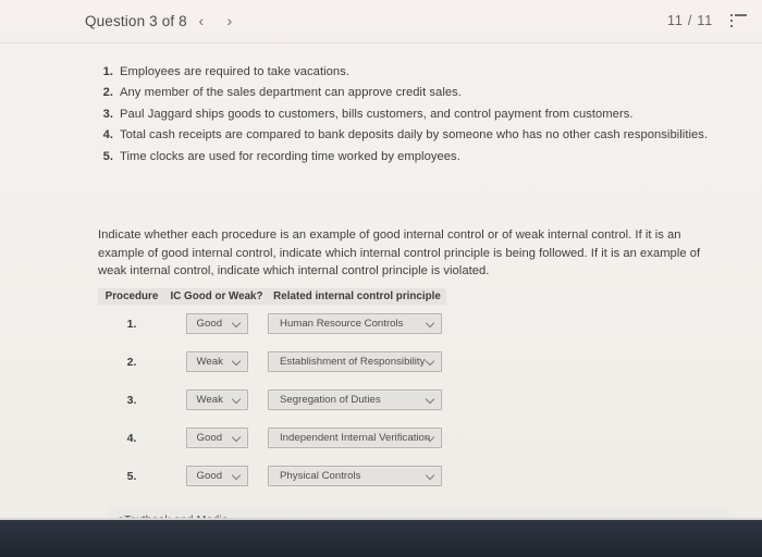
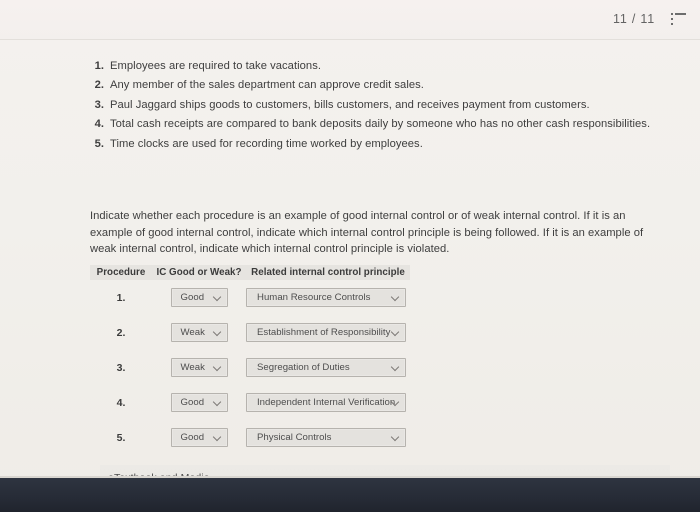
- Question 3 of 8
- ‹
- ›
  11 / 11
  1.
  Employees are required to take vacations.
  2.
  Any member of the sales department can approve credit sales.
  3.
- Paul Jaggard ships goods to customers, bills customers, and control payment from customers.
+ Paul Jaggard ships goods to customers, bills customers, and receives payment from customers.
  4.
  Total cash receipts are compared to bank deposits daily by someone who has no other cash responsibilities.
  5.
  Time clocks are used for recording time worked by employees.
  Indicate whether each procedure is an example of good internal control or of weak internal control. If it is an example of good internal control, indicate which internal control principle is being followed. If it is an example of weak internal control, indicate which internal control principle is violated.
  Procedure
  IC Good or Weak?
  Related internal control principle
  1.
  Good
  Human Resource Controls
  2.
  Weak
  Establishment of Responsibility
  3.
  Weak
  Segregation of Duties
  4.
  Good
  Independent Internal Verification
  5.
  Good
  Physical Controls
